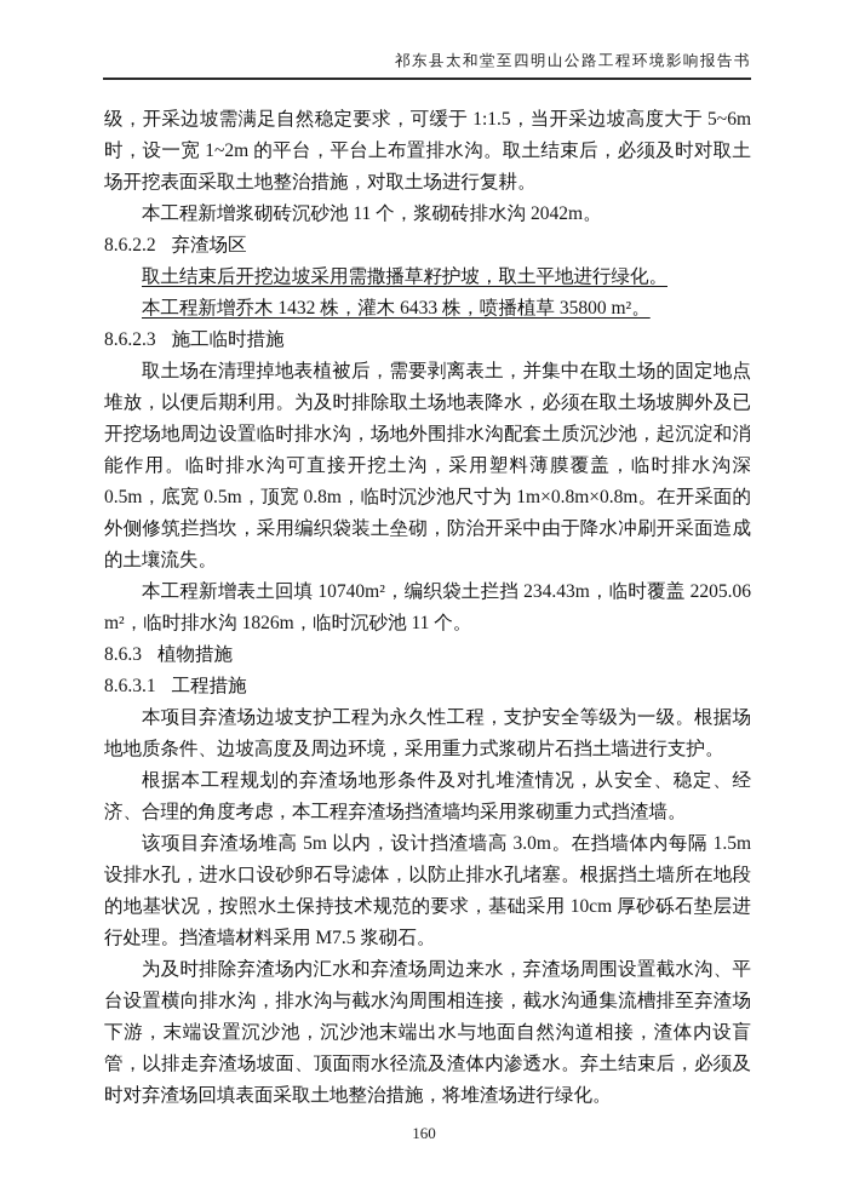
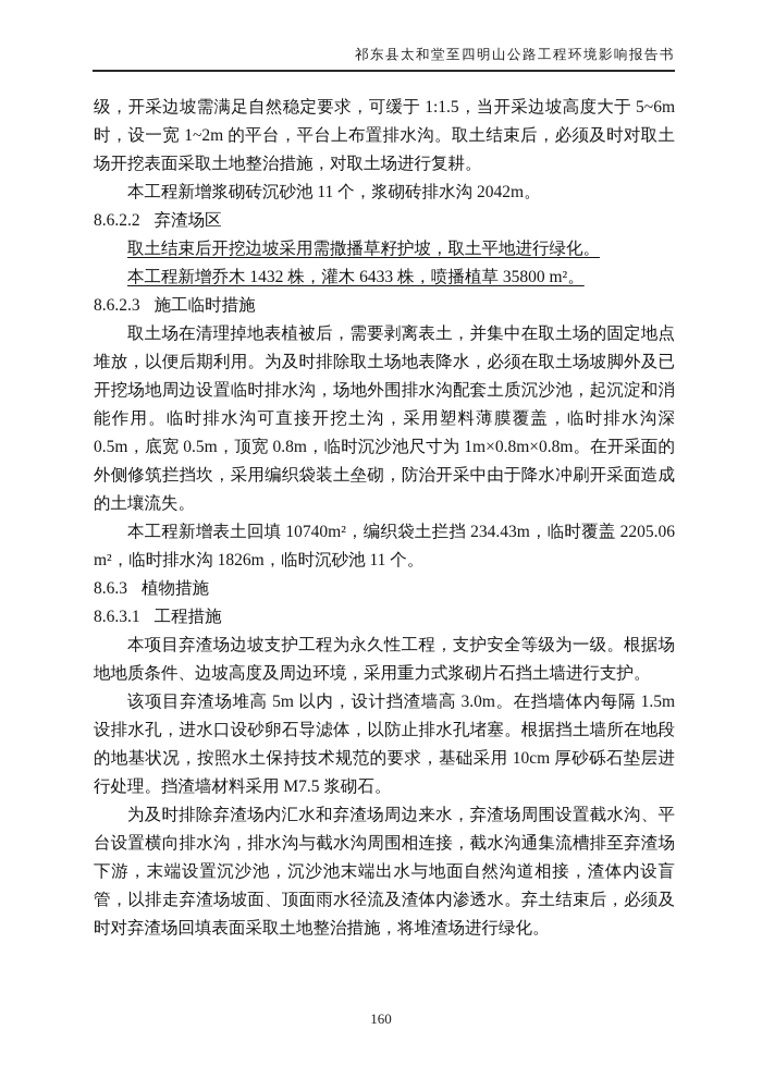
  祁东县太和堂至四明山公路工程环境影响报告书
  级，开采边坡需满足自然稳定要求，可缓于 1:1.5，当开采边坡高度大于 5~6m 时，设一宽 1~2m 的平台，平台上布置排水沟。取土结束后，必须及时对取土场开挖表面采取土地整治措施，对取土场进行复耕。
  本工程新增浆砌砖沉砂池 11 个，浆砌砖排水沟 2042m。
  8.6.2.2 弃渣场区
  取土结束后开挖边坡采用需撒播草籽护坡，取土平地进行绿化。
  本工程新增乔木 1432 株，灌木 6433 株，喷播植草 35800 m²。
  8.6.2.3 施工临时措施
  取土场在清理掉地表植被后，需要剥离表土，并集中在取土场的固定地点堆放，以便后期利用。为及时排除取土场地表降水，必须在取土场坡脚外及已开挖场地周边设置临时排水沟，场地外围排水沟配套土质沉沙池，起沉淀和消能作用。临时排水沟可直接开挖土沟，采用塑料薄膜覆盖，临时排水沟深 0.5m，底宽 0.5m，顶宽 0.8m，临时沉沙池尺寸为 1m×0.8m×0.8m。在开采面的外侧修筑拦挡坎，采用编织袋装土垒砌，防治开采中由于降水冲刷开采面造成的土壤流失。
  本工程新增表土回填 10740m²，编织袋土拦挡 234.43m，临时覆盖 2205.06 m²，临时排水沟 1826m，临时沉砂池 11 个。
  8.6.3 植物措施
  8.6.3.1 工程措施
  本项目弃渣场边坡支护工程为永久性工程，支护安全等级为一级。根据场地地质条件、边坡高度及周边环境，采用重力式浆砌片石挡土墙进行支护。
- 根据本工程规划的弃渣场地形条件及对扎堆渣情况，从安全、稳定、经济、合理的角度考虑，本工程弃渣场挡渣墙均采用浆砌重力式挡渣墙。
  该项目弃渣场堆高 5m 以内，设计挡渣墙高 3.0m。在挡墙体内每隔 1.5m 设排水孔，进水口设砂卵石导滤体，以防止排水孔堵塞。根据挡土墙所在地段的地基状况，按照水土保持技术规范的要求，基础采用 10cm 厚砂砾石垫层进行处理。挡渣墙材料采用 M7.5 浆砌石。
  为及时排除弃渣场内汇水和弃渣场周边来水，弃渣场周围设置截水沟、平台设置横向排水沟，排水沟与截水沟周围相连接，截水沟通集流槽排至弃渣场下游，末端设置沉沙池，沉沙池末端出水与地面自然沟道相接，渣体内设盲管，以排走弃渣场坡面、顶面雨水径流及渣体内渗透水。弃土结束后，必须及时对弃渣场回填表面采取土地整治措施，将堆渣场进行绿化。
  160
